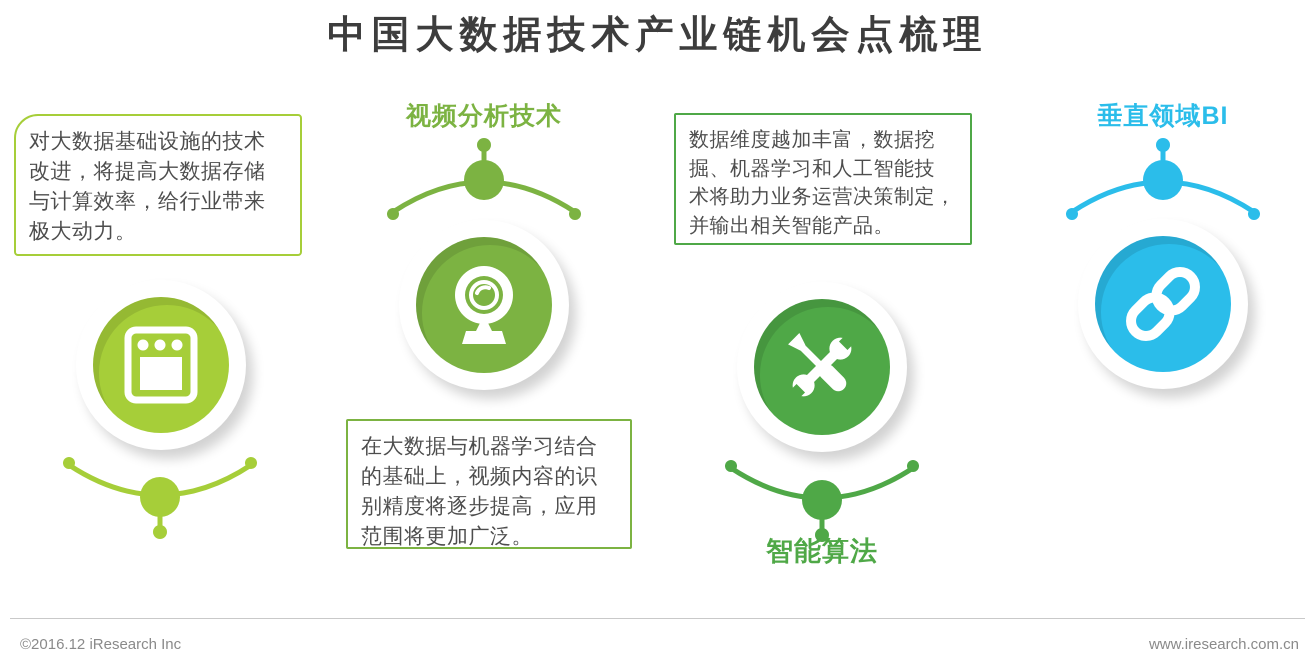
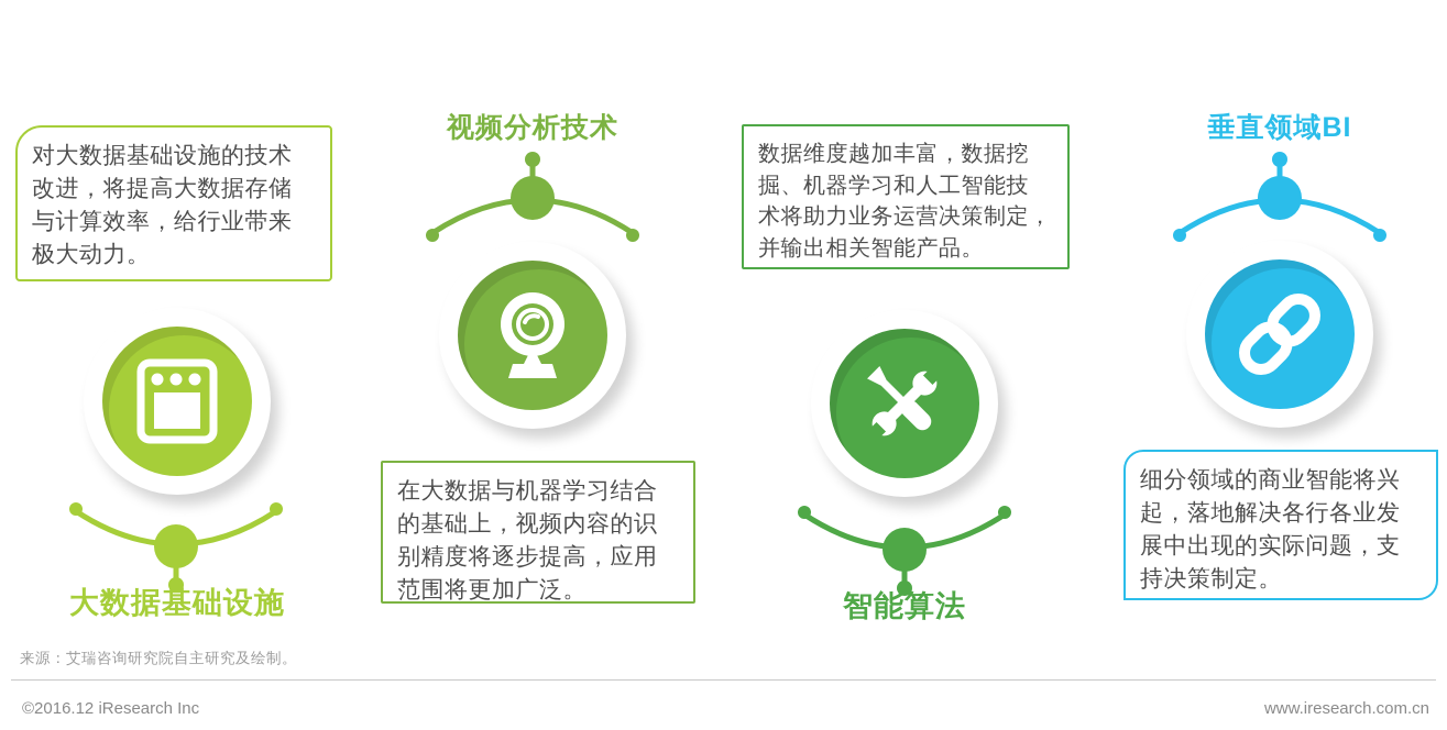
- 中国大数据技术产业链机会点梳理
  对大数据基础设施的技术
  改进，将提高大数据存储
  与计算效率，给行业带来
  极大动力。
+ 大数据基础设施
  视频分析技术
  在大数据与机器学习结合
  的基础上，视频内容的识
  别精度将逐步提高，应用
  范围将更加广泛。
  数据维度越加丰富，数据挖
  掘、机器学习和人工智能技
  术将助力业务运营决策制定，
  并输出相关智能产品。
  智能算法
  垂直领域BI
+ 细分领域的商业智能将兴
+ 起，落地解决各行各业发
+ 展中出现的实际问题，支
+ 持决策制定。
+ 来源：艾瑞咨询研究院自主研究及绘制。
  ©2016.12 iResearch Inc
  www.iresearch.com.cn
